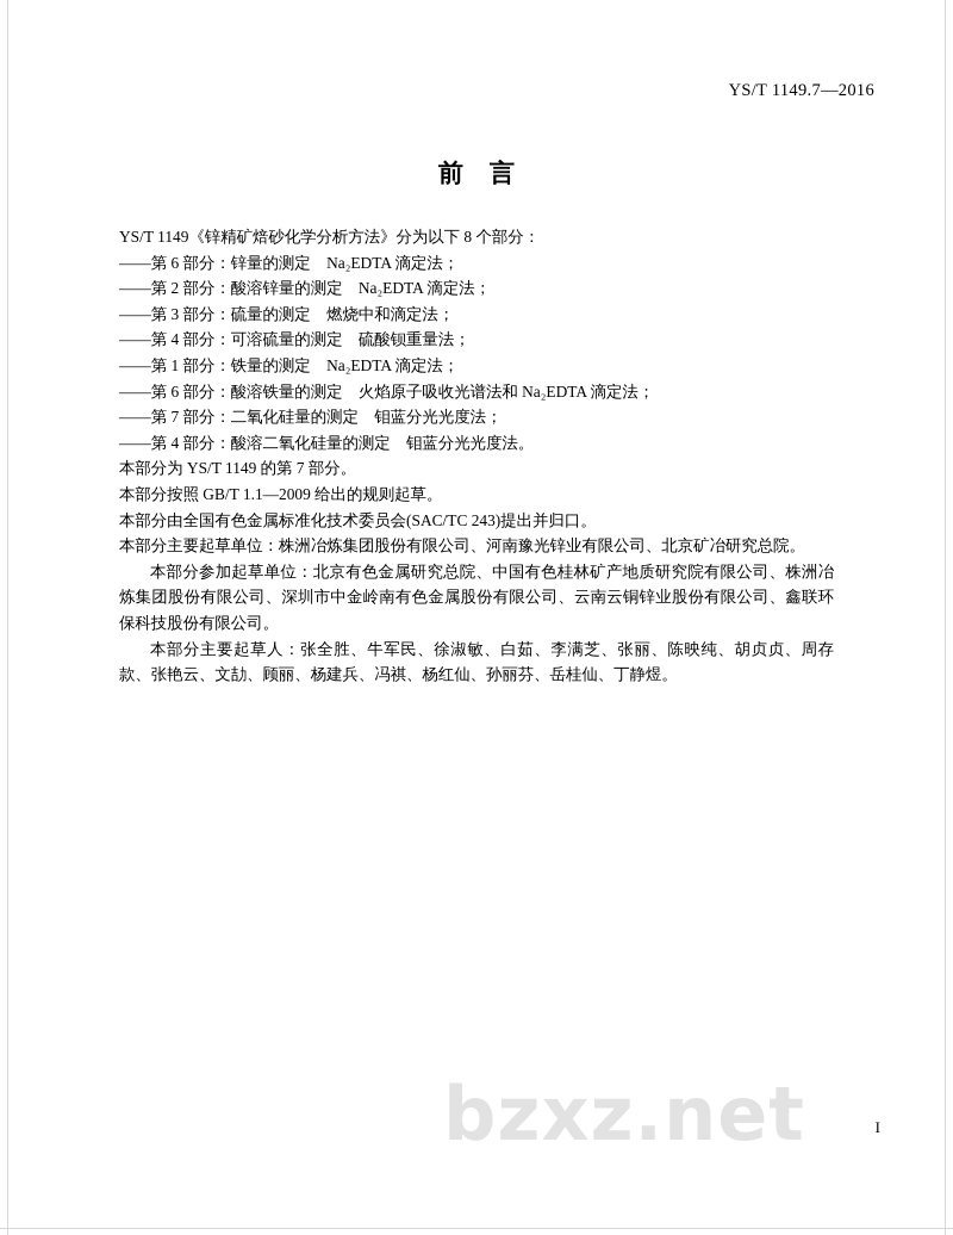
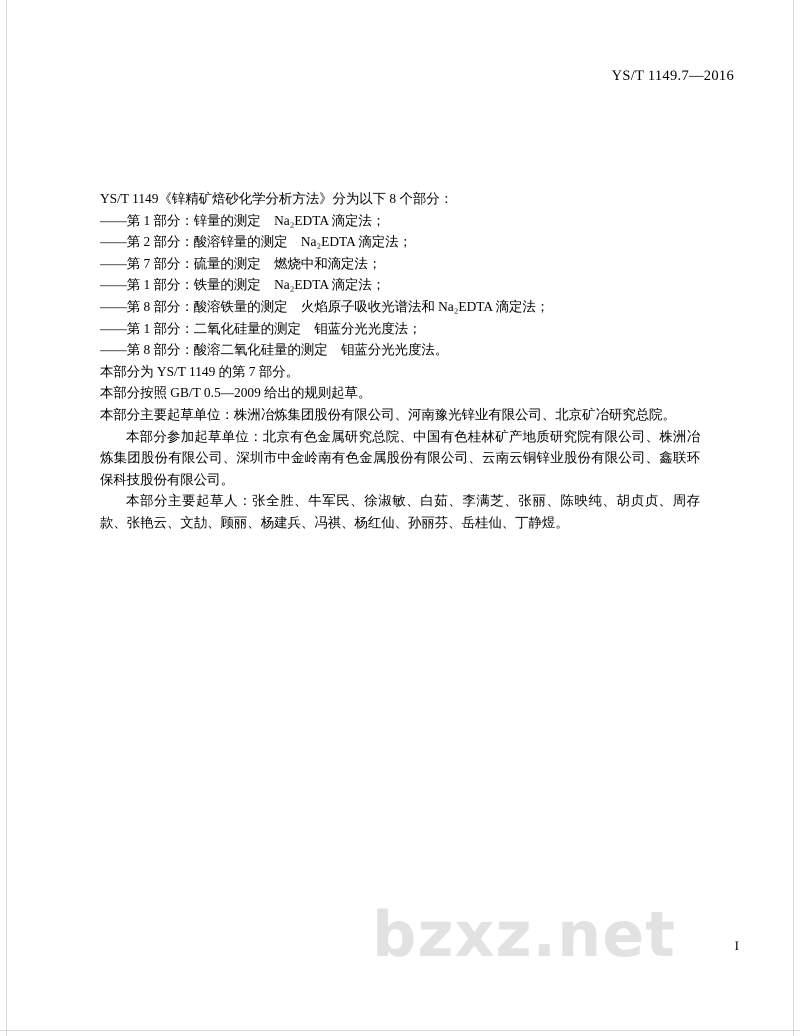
  YS/T 1149.7—2016
- 前言
  YS/T 1149《锌精矿焙砂化学分析方法》分为以下 8 个部分：
- ——第 6 部分：锌量的测定 Na₂EDTA 滴定法；
+ ——第 1 部分：锌量的测定 Na₂EDTA 滴定法；
  ——第 2 部分：酸溶锌量的测定 Na₂EDTA 滴定法；
- ——第 3 部分：硫量的测定 燃烧中和滴定法；
+ ——第 7 部分：硫量的测定 燃烧中和滴定法；
- ——第 4 部分：可溶硫量的测定 硫酸钡重量法；
  ——第 1 部分：铁量的测定 Na₂EDTA 滴定法；
- ——第 6 部分：酸溶铁量的测定 火焰原子吸收光谱法和 Na₂EDTA 滴定法；
+ ——第 8 部分：酸溶铁量的测定 火焰原子吸收光谱法和 Na₂EDTA 滴定法；
- ——第 7 部分：二氧化硅量的测定 钼蓝分光光度法；
+ ——第 1 部分：二氧化硅量的测定 钼蓝分光光度法；
- ——第 4 部分：酸溶二氧化硅量的测定 钼蓝分光光度法。
+ ——第 8 部分：酸溶二氧化硅量的测定 钼蓝分光光度法。
  本部分为 YS/T 1149 的第 7 部分。
- 本部分按照 GB/T 1.1—2009 给出的规则起草。
+ 本部分按照 GB/T 0.5—2009 给出的规则起草。
- 本部分由全国有色金属标准化技术委员会(SAC/TC 243)提出并归口。
  本部分主要起草单位：株洲冶炼集团股份有限公司、河南豫光锌业有限公司、北京矿冶研究总院。
  本部分参加起草单位：北京有色金属研究总院、中国有色桂林矿产地质研究院有限公司、株洲冶炼集团股份有限公司、深圳市中金岭南有色金属股份有限公司、云南云铜锌业股份有限公司、鑫联环保科技股份有限公司。
  本部分主要起草人：张全胜、牛军民、徐淑敏、白茹、李满芝、张丽、陈映纯、胡贞贞、周存款、张艳云、文劼、顾丽、杨建兵、冯祺、杨红仙、孙丽芬、岳桂仙、丁静煜。
  bzxz.net
  I
